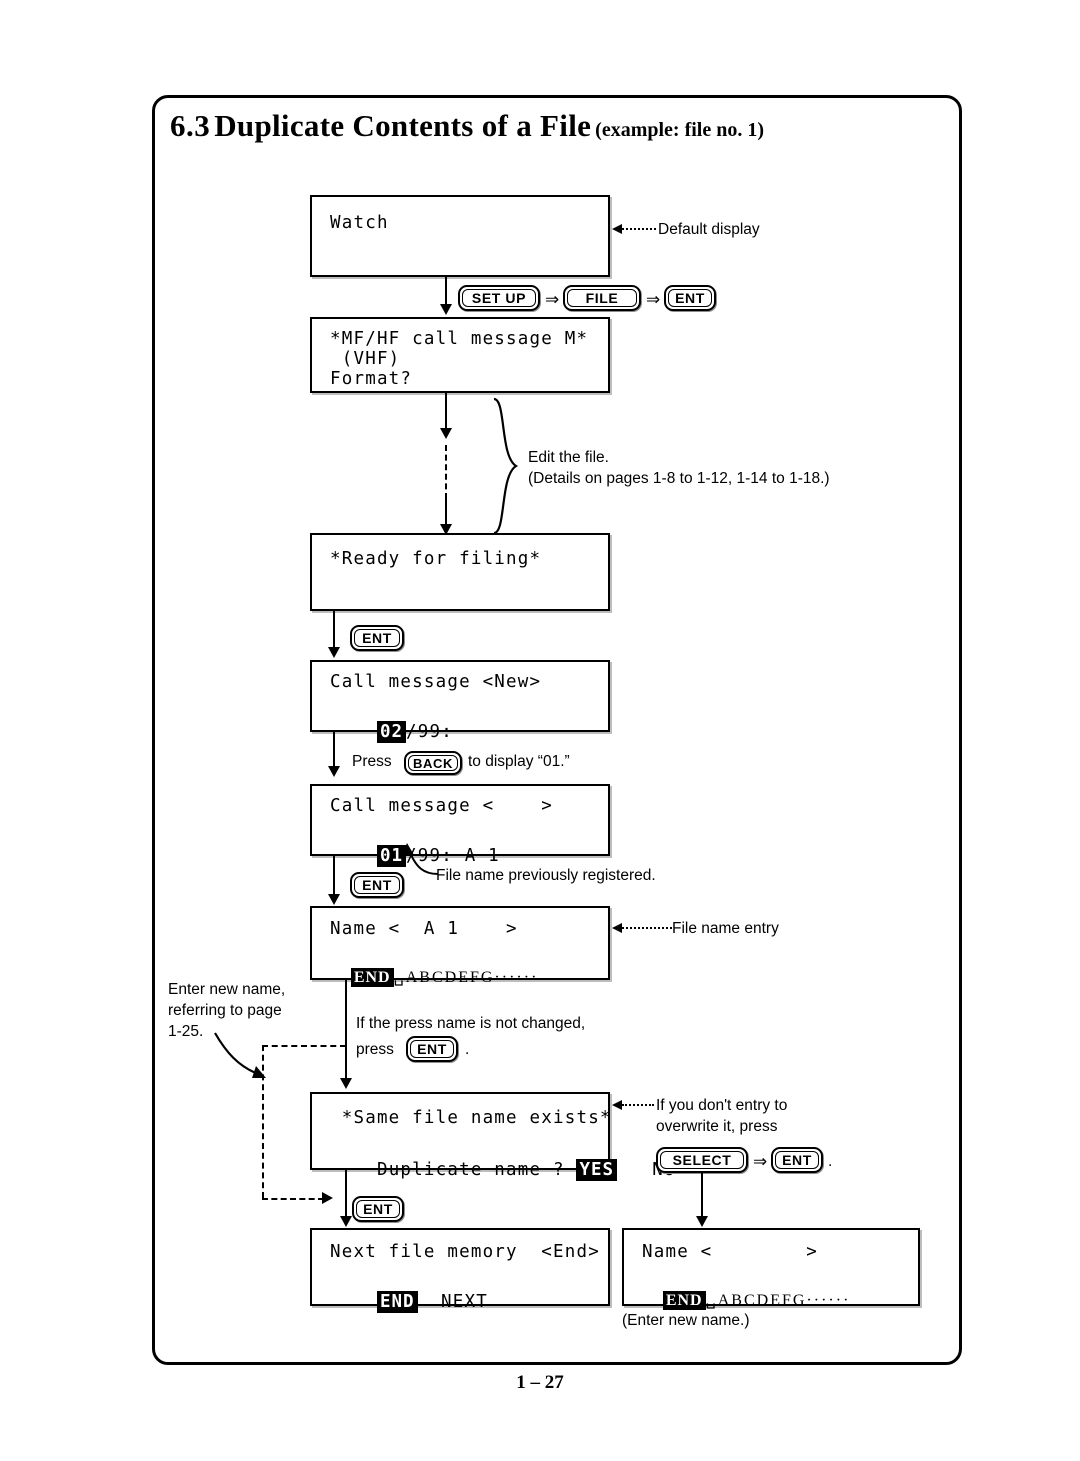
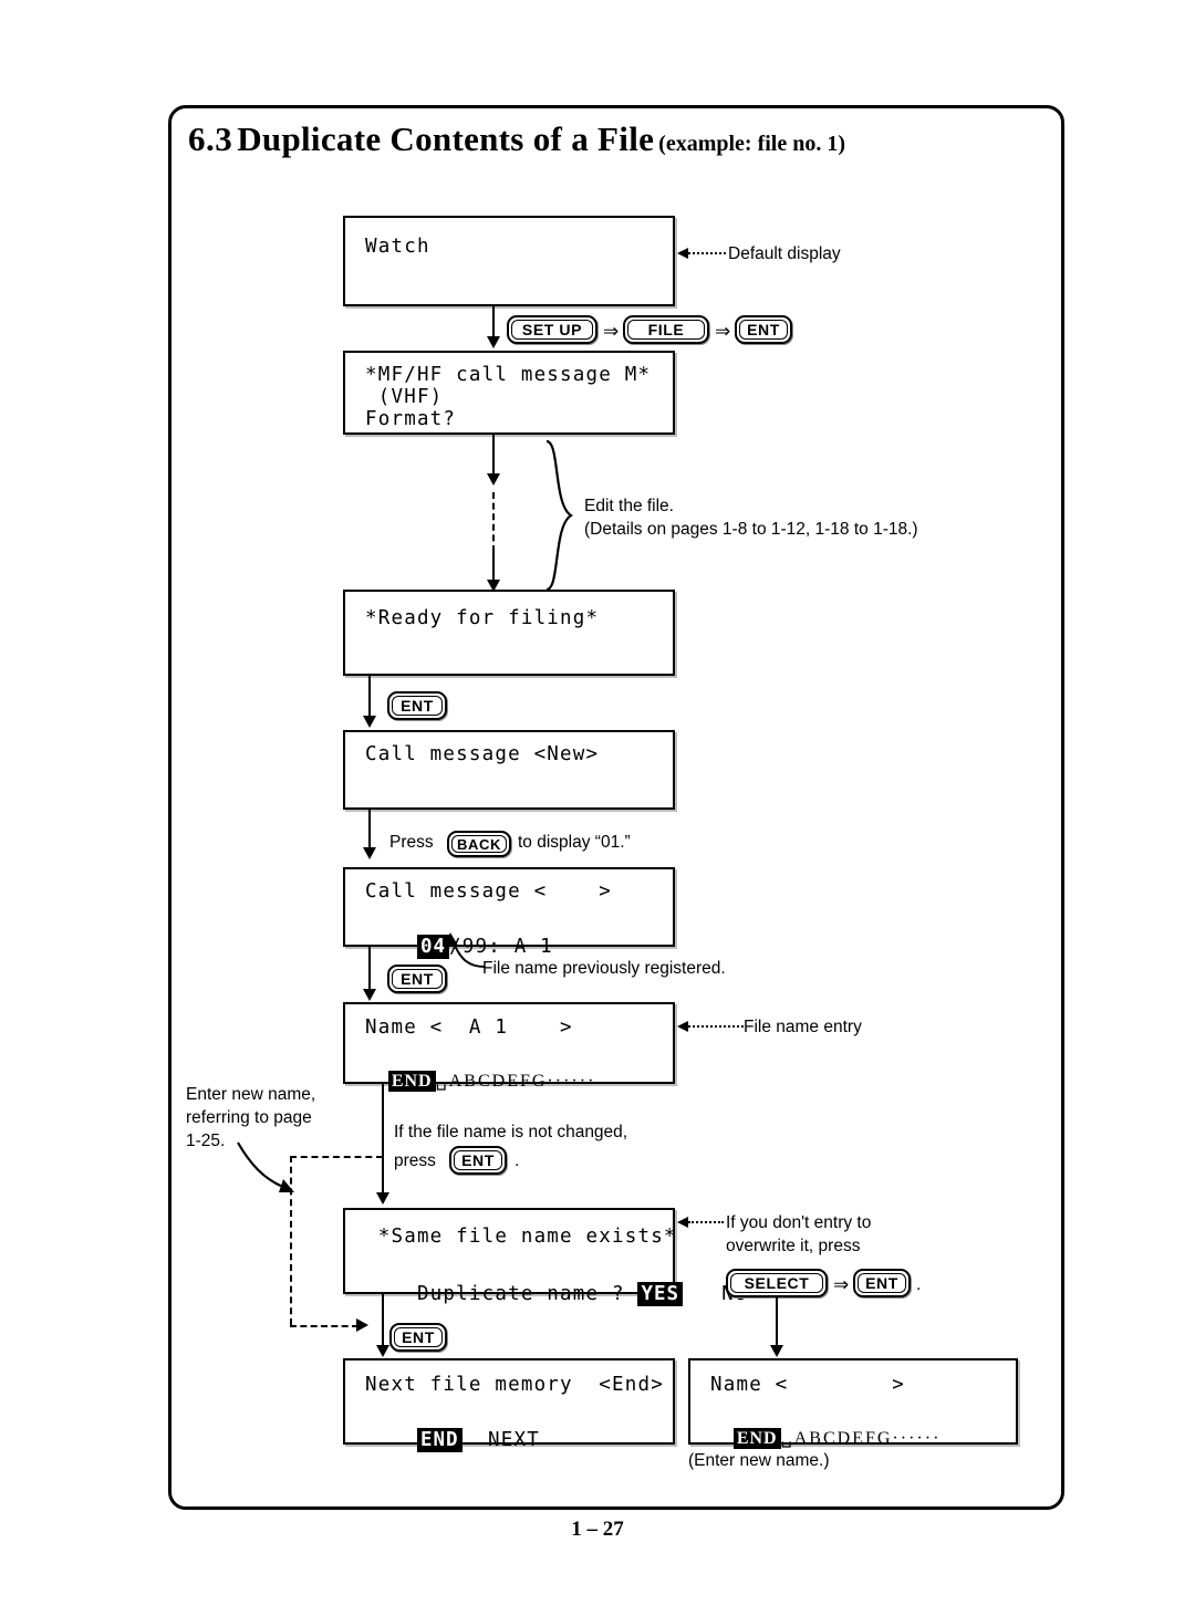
  6.3 Duplicate Contents of a File (example: file no. 1)
  Watch
  Default display
  SET UP
  ⇒
  FILE
  ⇒
  ENT
  *MF/HF call message M*
  (VHF)
  Format?
  Edit the file.
- (Details on pages 1-8 to 1-12, 1-14 to 1-18.)
+ (Details on pages 1-8 to 1-12, 1-18 to 1-18.)
  *Ready for filing*
  ENT
  Call message <New>
- 02 /99:
  Press
  BACK
  to display “01.”
  Call message < >
- 01 99: A 1
+ 04 99: A 1
  File name previously registered.
  ENT
  Name < A 1 >
  END ␣ABCDEFG······
  File name entry
  Enter new name,
  referring to page
  1-25.
- If the press name is not changed,
+ If the file name is not changed,
  press
  ENT
  .
  *Same file name exists*
  Duplicate name ? YES
  If you don't entry to
  overwrite it, press
  SELECT
  ⇒
  ENT
  .
  ENT
  Next file memory <End>
  END NEXT
  Name < >
  END ␣ABCDEFG······
  (Enter new name.)
  1 – 27
